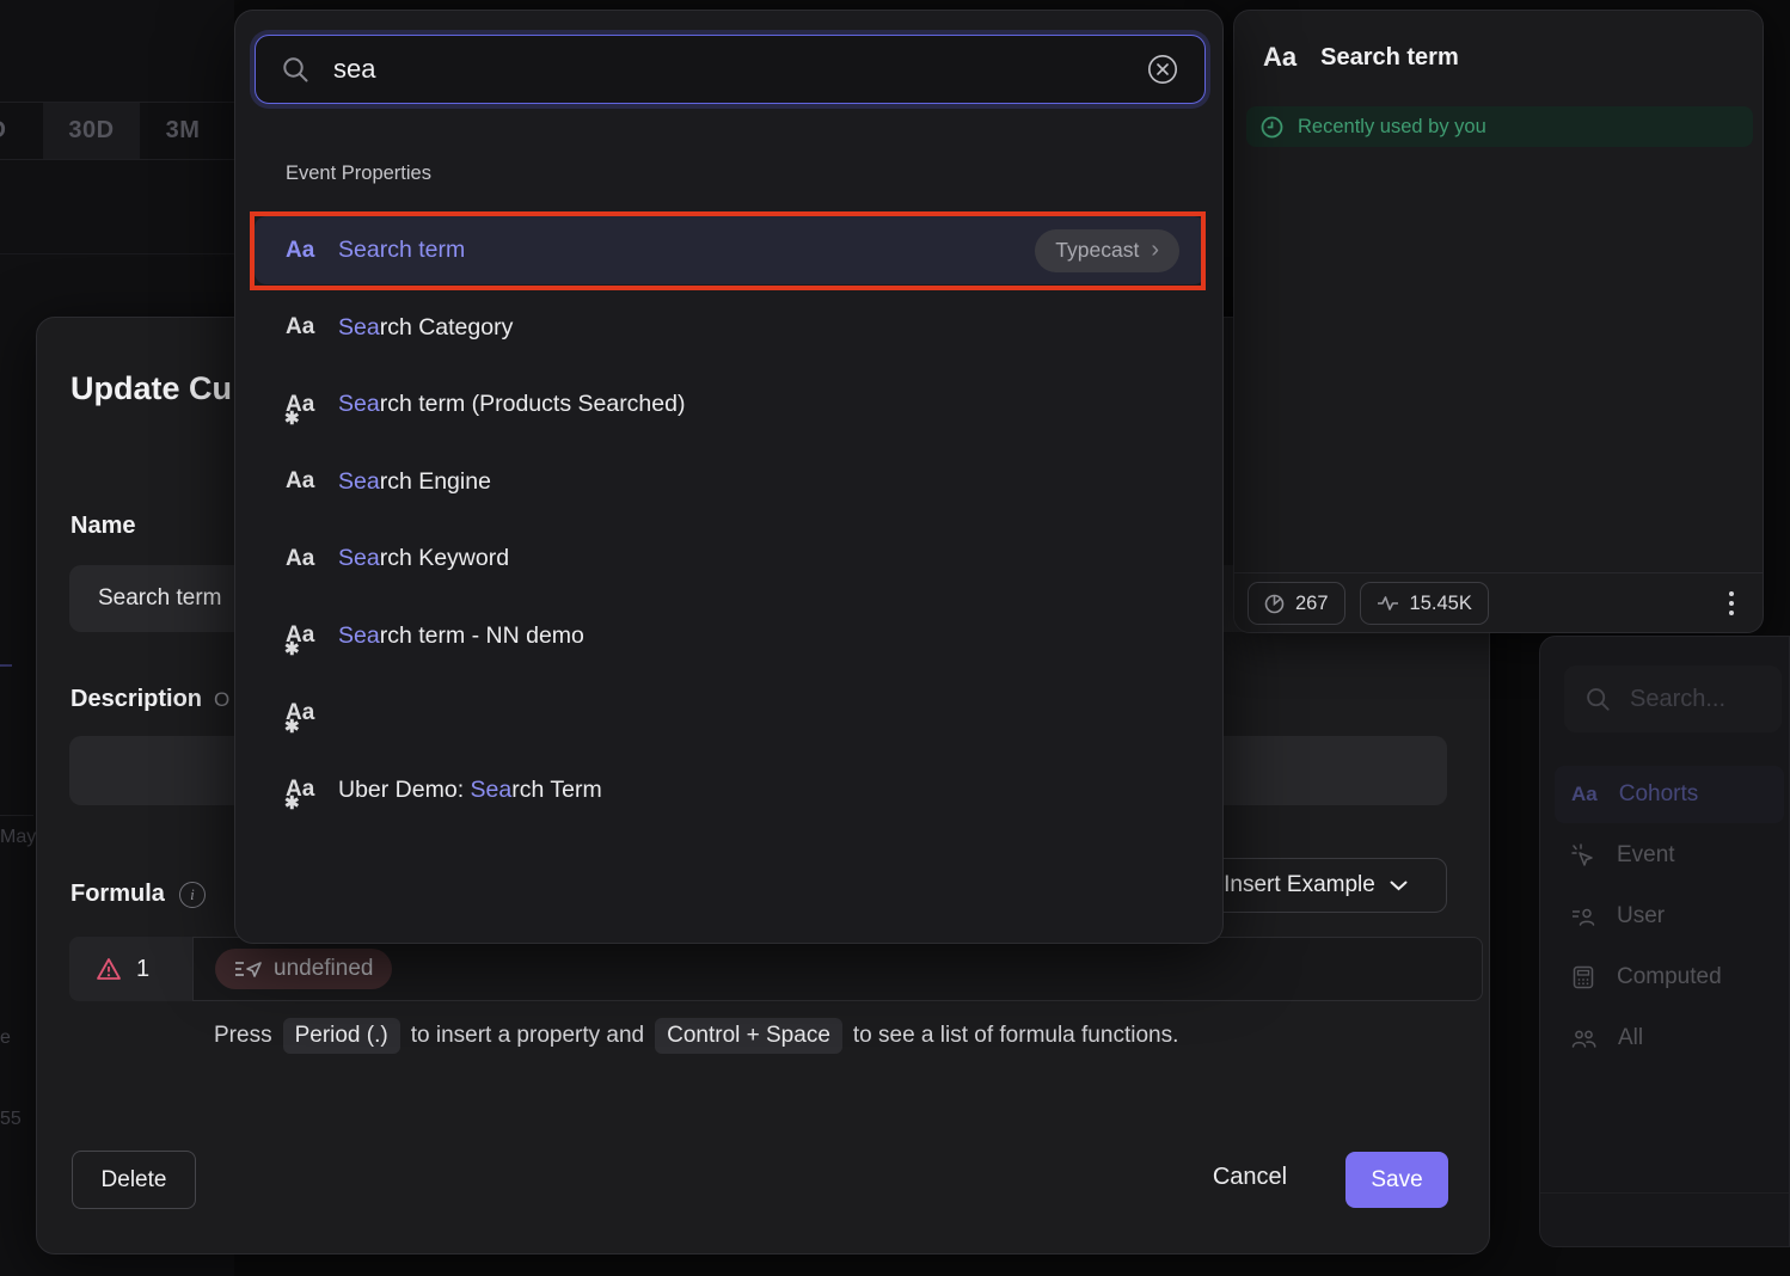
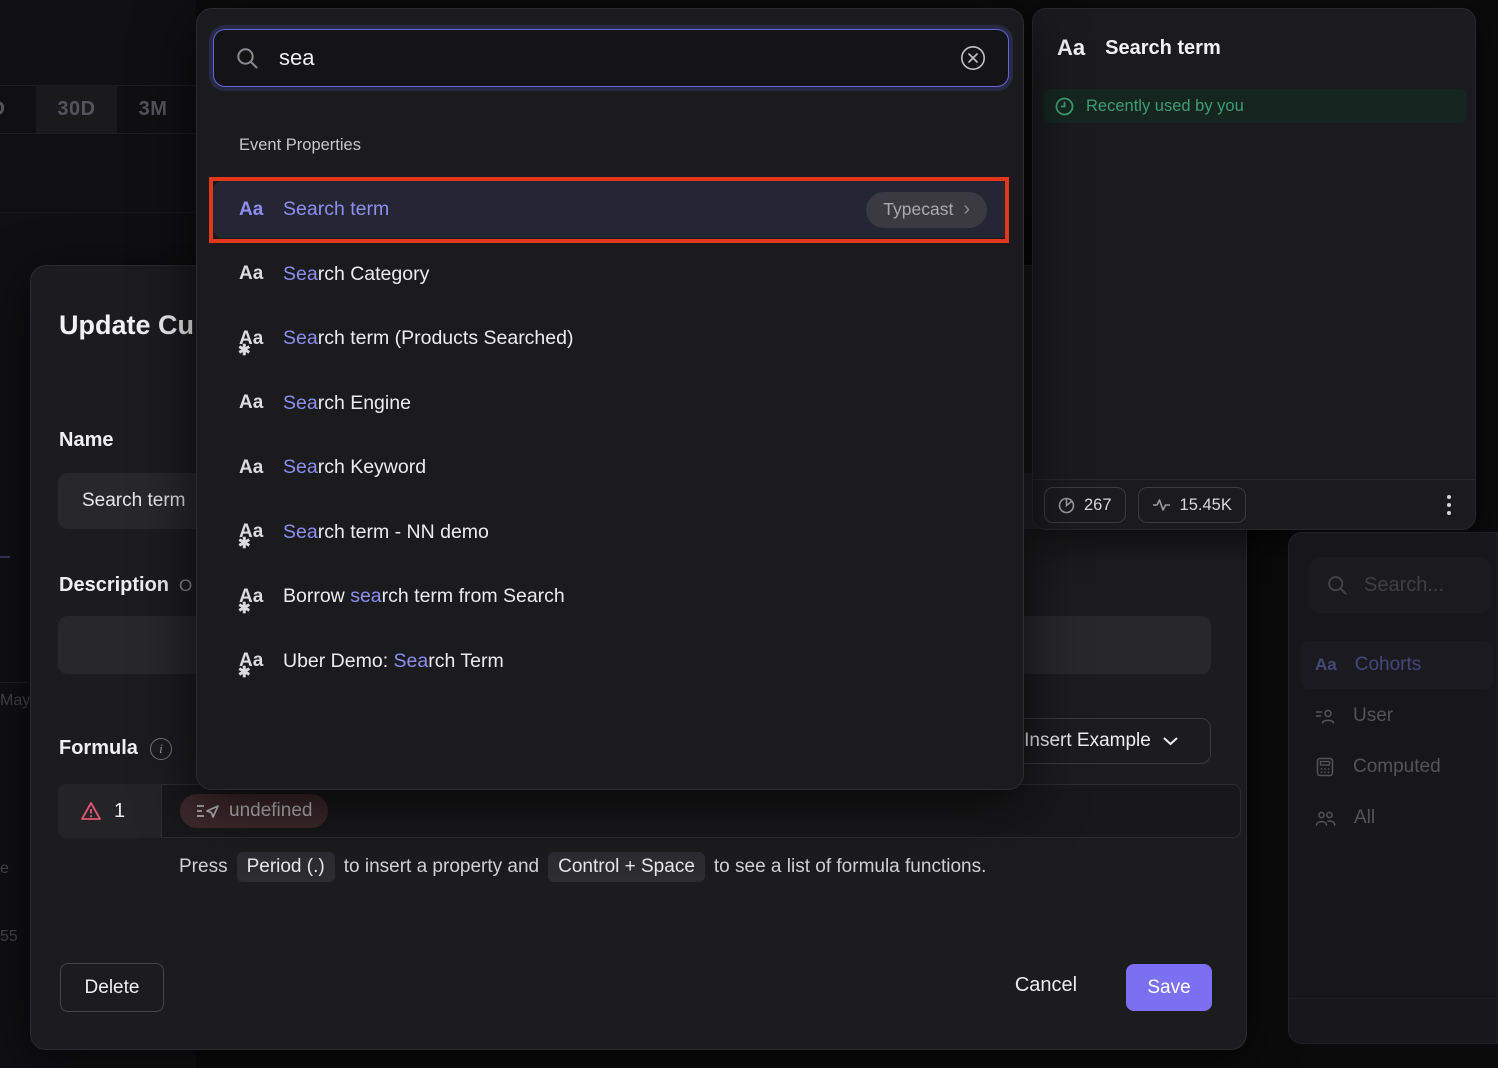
  30D
  3M
  May
  e
  55
  Update Cu
  Name
  Search term
  Description
  O
  Formula
  i
  1
  undefined
  Press
  Period (.)
  to insert a property and
  Control + Space
  to see a list of formula functions.
  Insert Example
  Delete
  Cancel
  Save
  Aa
  Search term
  Recently used by you
  267
  15.45K
  sea
  Event Properties
  Aa
  Search term
  Typecast
  ›
  Aa
  Search Category
  Aa
  ✱
  Search term (Products Searched)
  Aa
  Search Engine
  Aa
  Search Keyword
  Aa
  ✱
  Search term - NN demo
  Aa
  ✱
+ Borrow search term from Search
  Aa
  ✱
  Uber Demo: Search Term
  Search...
  Aa
  Cohorts
- Event
  User
  Computed
  All
